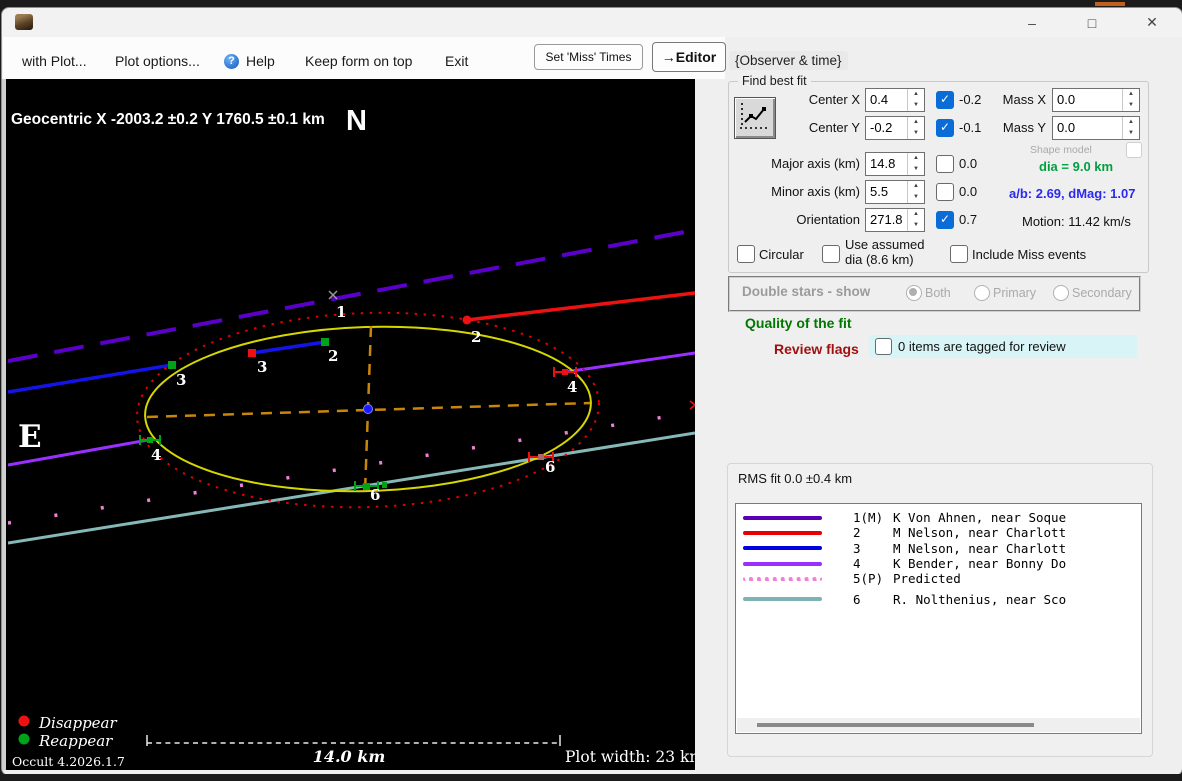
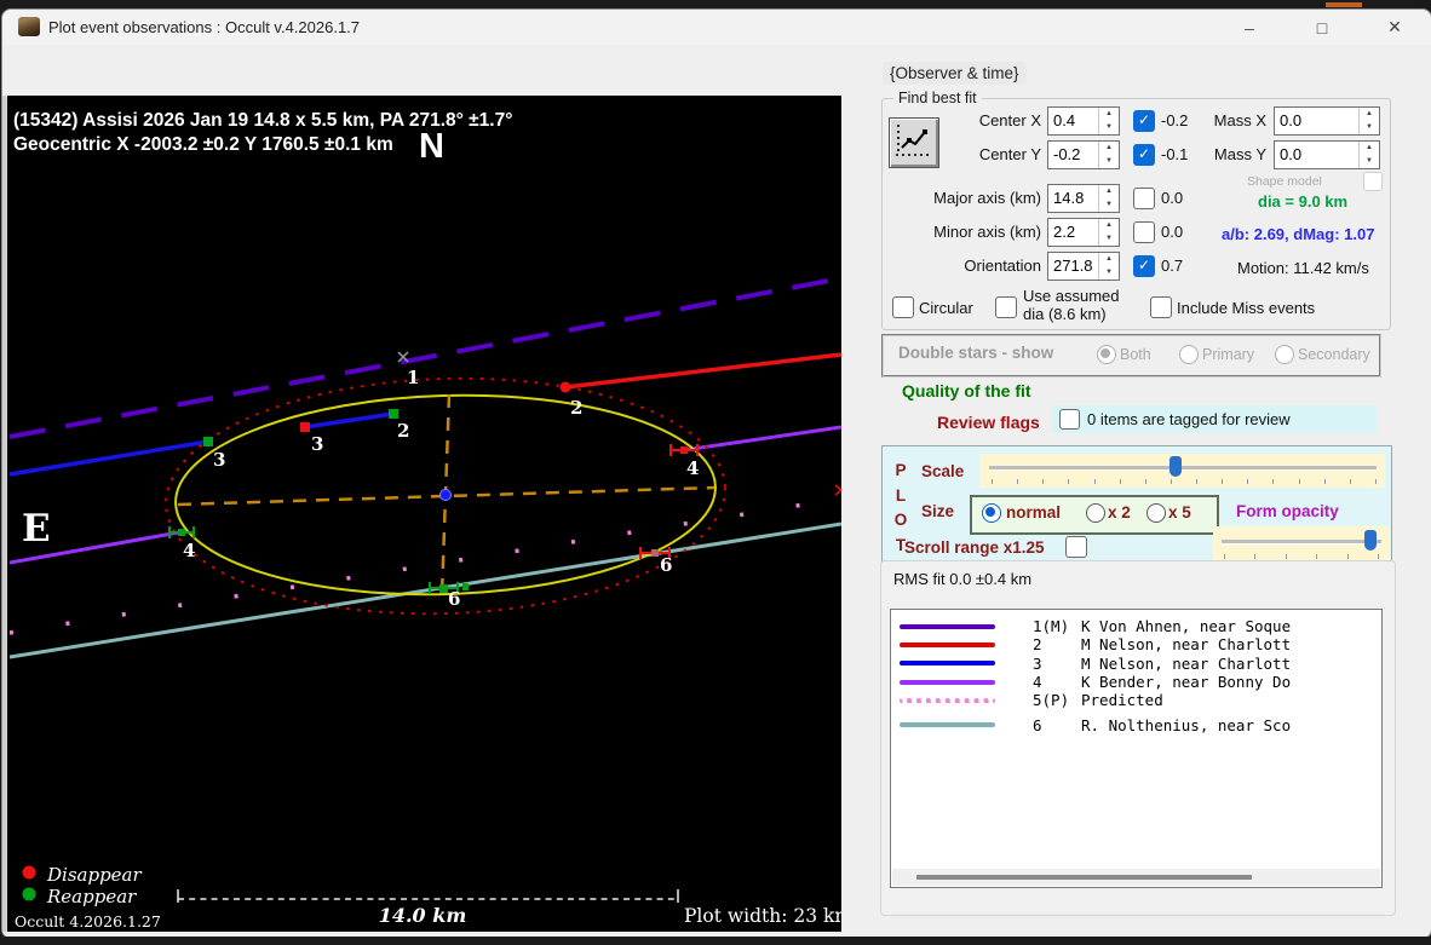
+ Plot event observations : Occult v.4.2026.1.7
  –
  □
  ✕
- with Plot...
- Plot options...
- ?
- Help
- Keep form on top
- Exit
- Set 'Miss' Times
- →Editor
  {Observer & time}
  1
  2
  2
  3
  3
  4
  4
  6
  6
+ (15342) Assisi 2026 Jan 19 14.8 x 5.5 km, PA 271.8° ±1.7°
  Geocentric X -2003.2 ±0.2 Y 1760.5 ±0.1 km
  N
  E
  Disappear
  Reappear
- Occult 4.2026.1.7
+ Occult 4.2026.1.27
  14.0 km
  Plot width: 23 k
  Find best fit
  Center X
  0.4
  ✓
  -0.2
  Mass X
  0.0
  Center Y
  -0.2
  ✓
  -0.1
  Mass Y
  0.0
  Shape model
  Major axis (km)
  14.8
  0.0
  dia = 9.0 km
  Minor axis (km)
- 5.5
+ 2.2
  0.0
  a/b: 2.69, dMag: 1.07
  Orientation
  271.8
  ✓
  0.7
  Motion: 11.42 km/s
  Circular
  Use assumed
  dia (8.6 km)
  Include Miss events
  Double stars - show
  Both
  Primary
  Secondary
  Quality of the fit
  Review flags
  0 items are tagged for review
+ PLOT
+ Scale
+ Size
+ normal
+ x 2
+ x 5
+ Form opacity
+ Scroll range x1.25
  RMS fit 0.0 ±0.4 km
  1(M)
  K Von Ahnen, near Soque
  2
  M Nelson, near Charlott
  3
  M Nelson, near Charlott
  4
  K Bender, near Bonny Do
  5(P)
  Predicted
  6
  R. Nolthenius, near Sco
